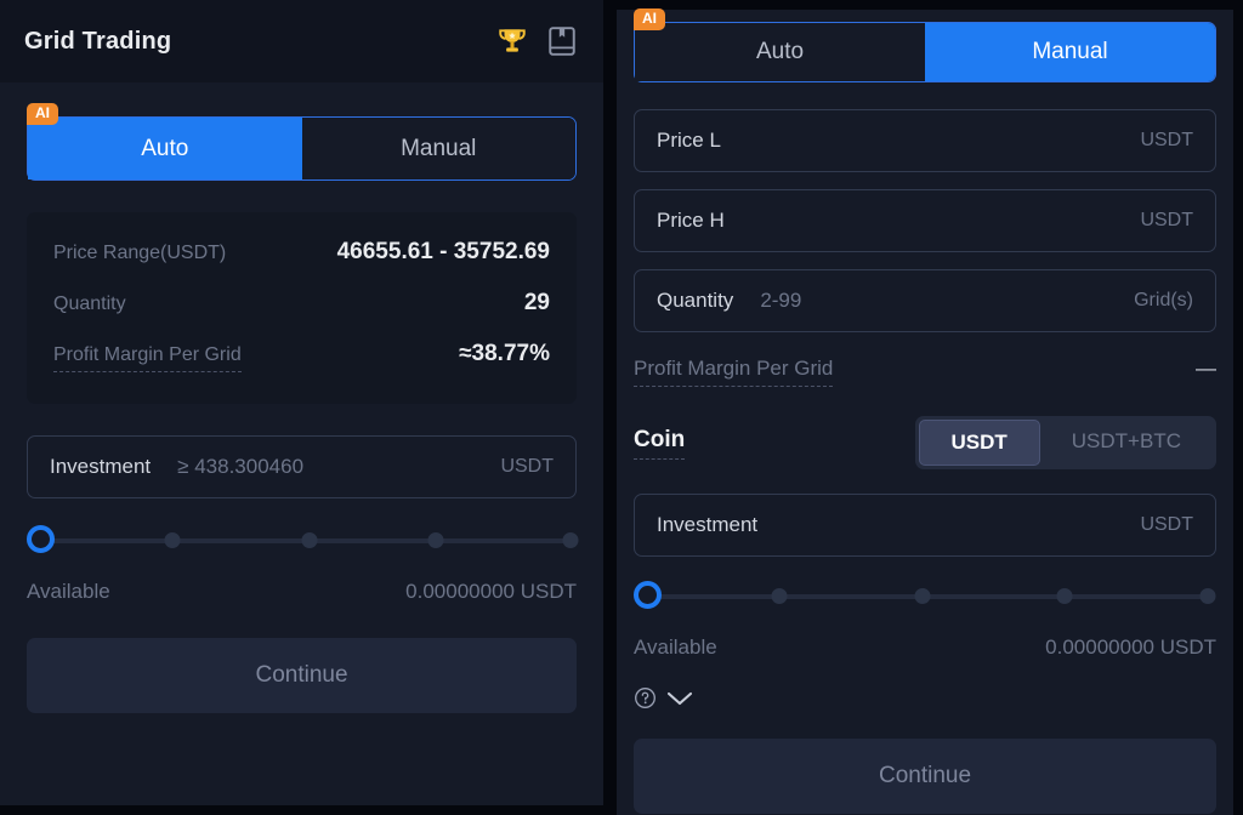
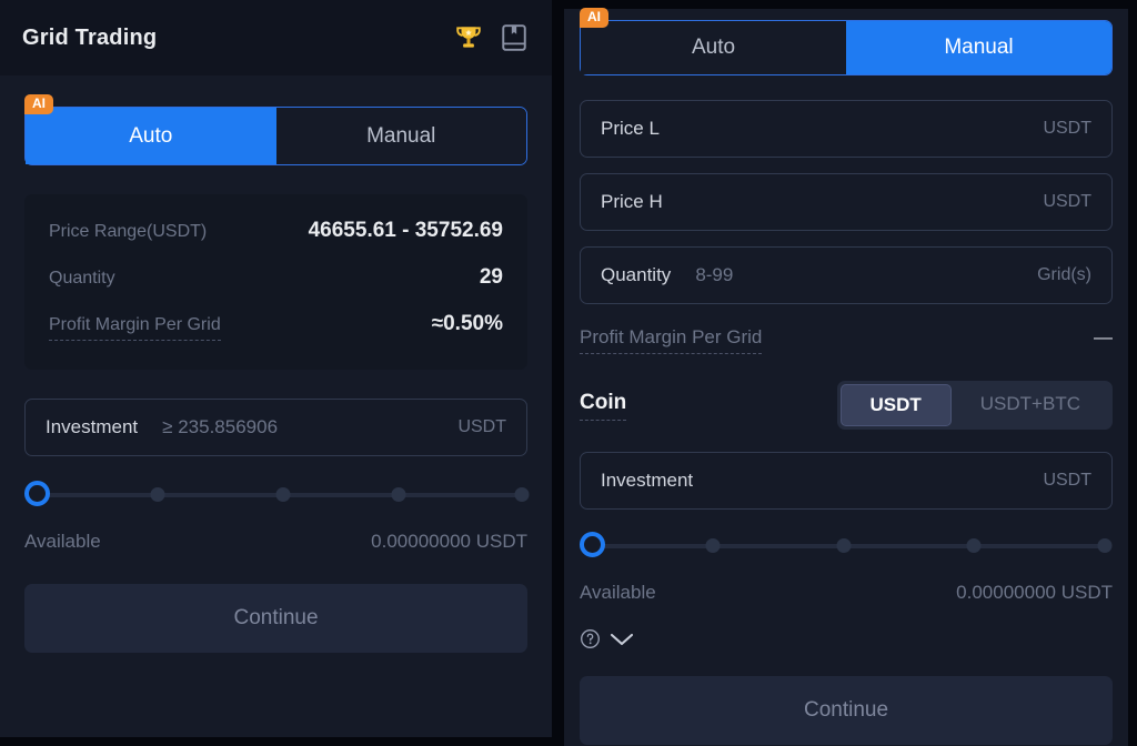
  Grid Trading
  AI
  Auto
  Manual
  Price Range(USDT)
  46655.61 - 35752.69
  Quantity
  29
  Profit Margin Per Grid
- ≈38.77%
+ ≈0.50%
  Investment
- ≥ 438.300460
+ ≥ 235.856906
  USDT
  Available
  0.00000000 USDT
  Continue
  AI
  Auto
  Manual
  Price L
  USDT
  Price H
  USDT
  Quantity
- 2-99
+ 8-99
  Grid(s)
  Profit Margin Per Grid
  —
  Coin
  USDT
  USDT+BTC
  Investment
  USDT
  Available
  0.00000000 USDT
  Continue
